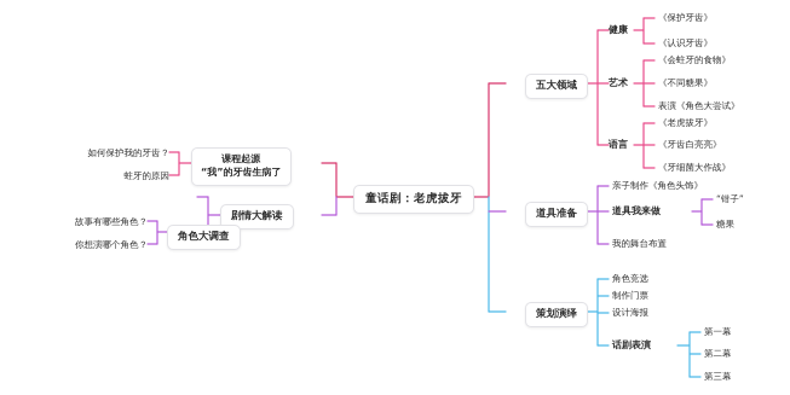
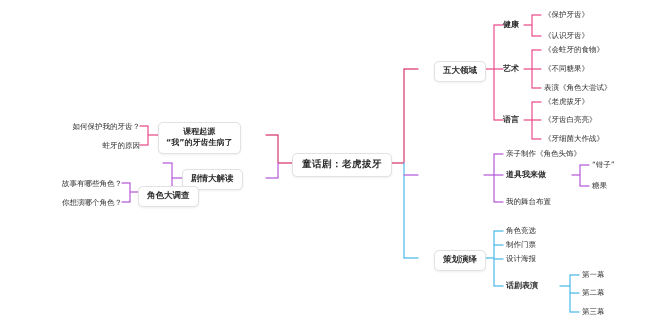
  童话剧：老虎拔牙
  课程起源
  “我”的牙齿生病了
  如何保护我的牙齿？
  蛀牙的原因
  剧情大解读
  角色大调查
  故事有哪些角色？
  你想演哪个角色？
  五大领域
  健康
  《保护牙齿》
  《认识牙齿》
  艺术
  《会蛀牙的食物》
  《不同糖果》
  表演《角色大尝试》
  语言
  《老虎拔牙》
  《牙齿白亮亮》
  《牙细菌大作战》
- 道具准备
  亲子制作《角色头饰》
  道具我来做
  “钳子”
  糖果
  我的舞台布置
  策划演绎
  角色竞选
  制作门票
  设计海报
  话剧表演
  第一幕
  第二幕
  第三幕
